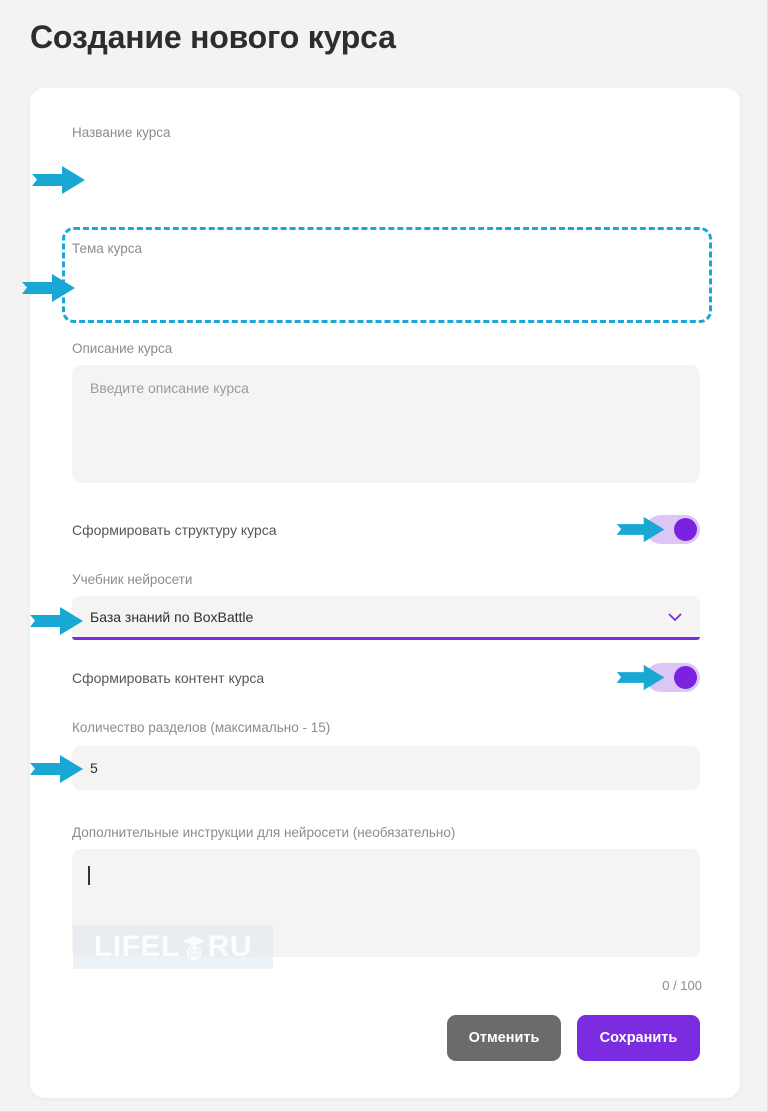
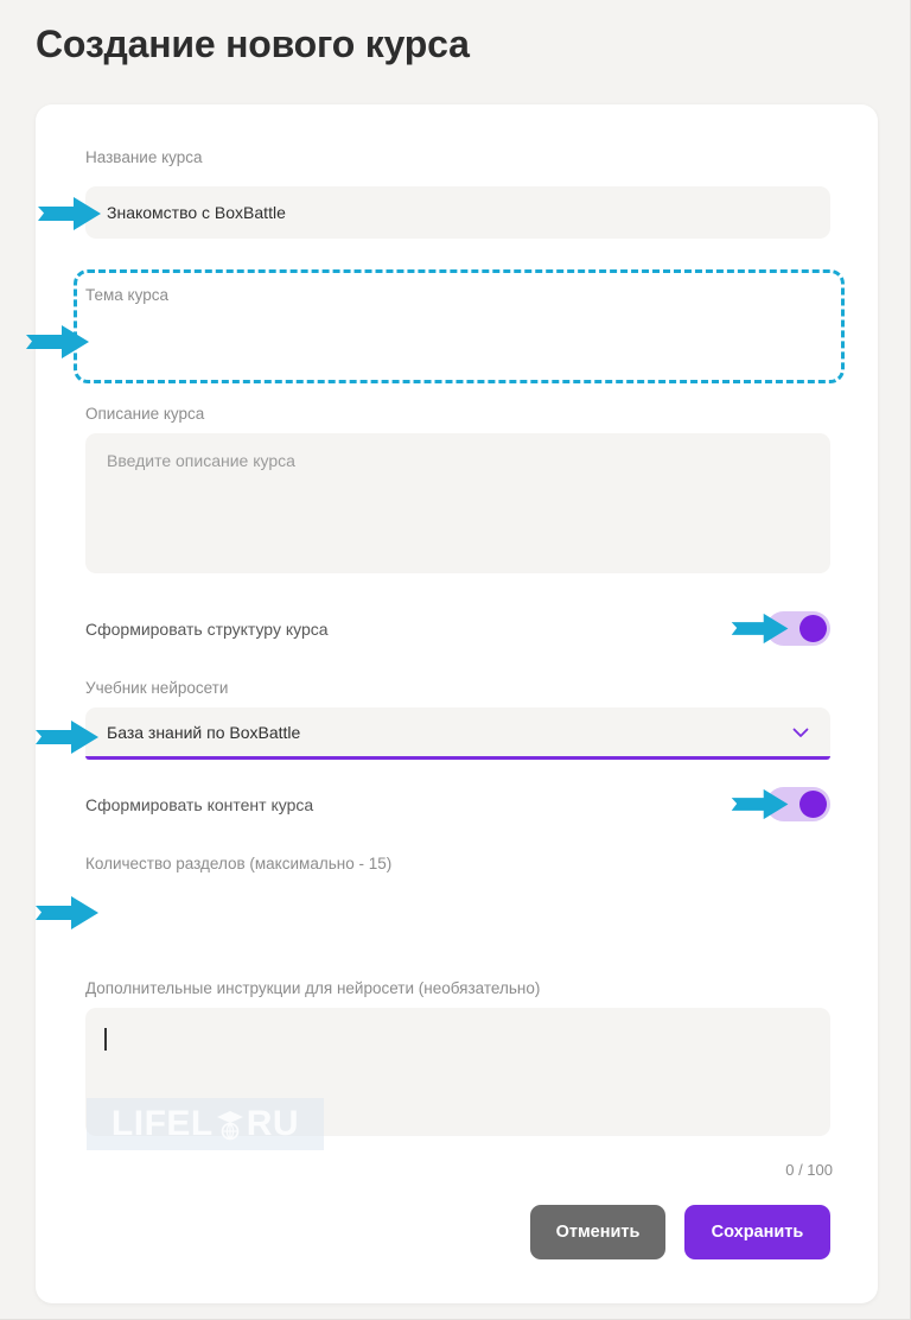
  Создание нового курса
  Название курса
+ Знакомство с BoxBattle
  Тема курса
  Описание курса
  Введите описание курса
  Сформировать структуру курса
  Учебник нейросети
  База знаний по BoxBattle
  Сформировать контент курса
  Количество разделов (максимально - 15)
- 5
  Дополнительные инструкции для нейросети (необязательно)
  0 / 100
  Отменить
  Сохранить
